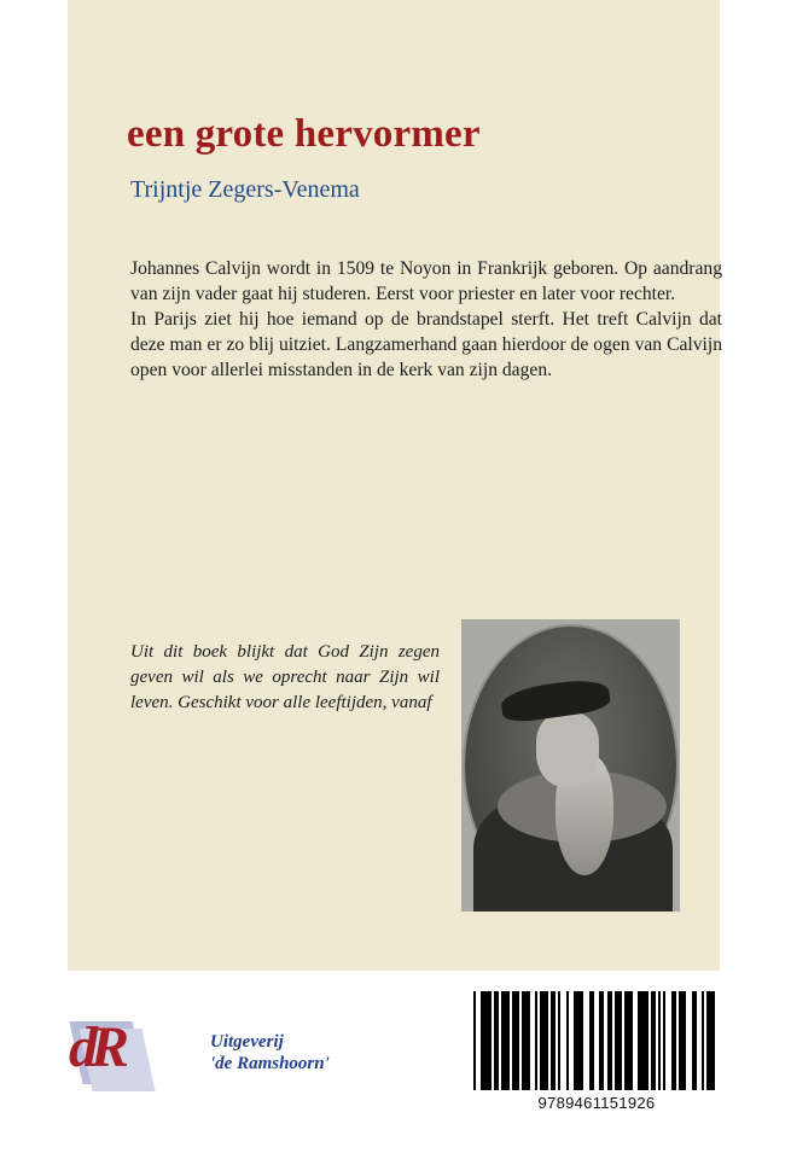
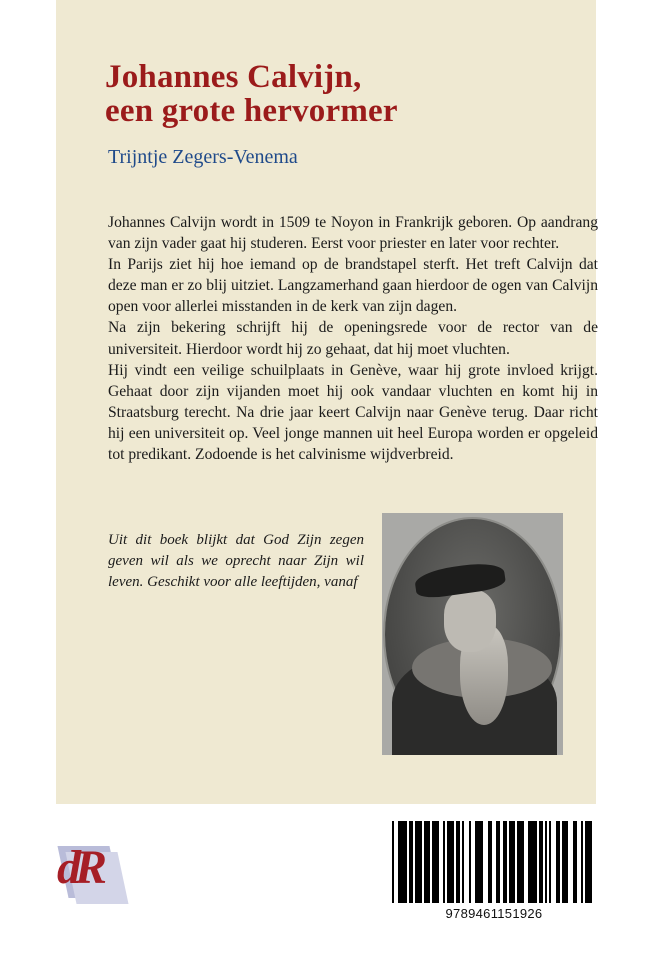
+ Johannes Calvijn,
  een grote hervormer
  Trijntje Zegers-Venema
  Johannes Calvijn wordt in 1509 te Noyon in Frankrijk geboren. Op aandrang van zijn vader gaat hij studeren. Eerst voor priester en later voor rechter.
  In Parijs ziet hij hoe iemand op de brandstapel sterft. Het treft Calvijn dat deze man er zo blij uitziet. Langzamerhand gaan hierdoor de ogen van Calvijn open voor allerlei misstanden in de kerk van zijn dagen.
+ Na zijn bekering schrijft hij de openingsrede voor de rector van de universiteit. Hierdoor wordt hij zo gehaat, dat hij moet vluchten.
+ Hij vindt een veilige schuilplaats in Genève, waar hij grote invloed krijgt. Gehaat door zijn vijanden moet hij ook vandaar vluchten en komt hij in Straatsburg terecht. Na drie jaar keert Calvijn naar Genève terug. Daar richt hij een universiteit op. Veel jonge mannen uit heel Europa worden er opgeleid tot predikant. Zodoende is het calvinisme wijdverbreid.
  Uit dit boek blijkt dat God Zijn zegen geven wil als we oprecht naar Zijn wil leven. Geschikt voor alle leeftijden, vanaf
  dR
- Uitgeverij
- 'de Ramshoorn'
  9789461151926
